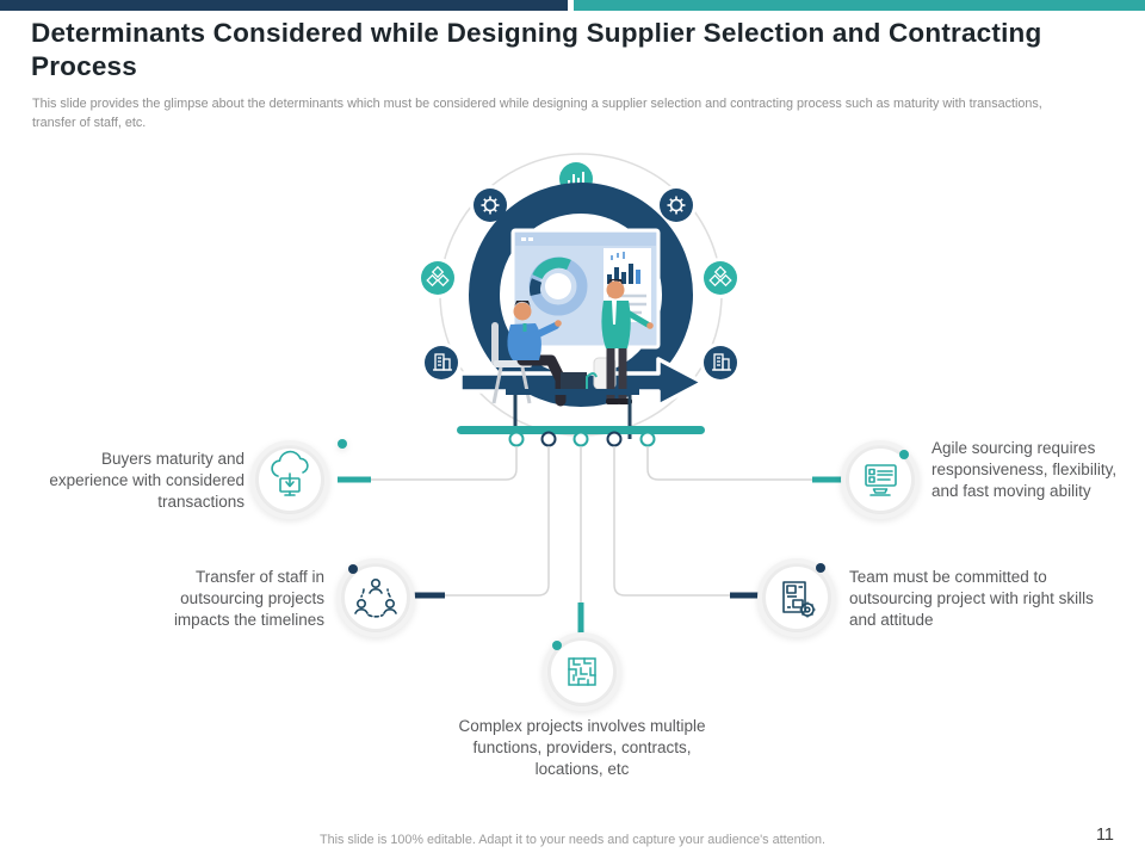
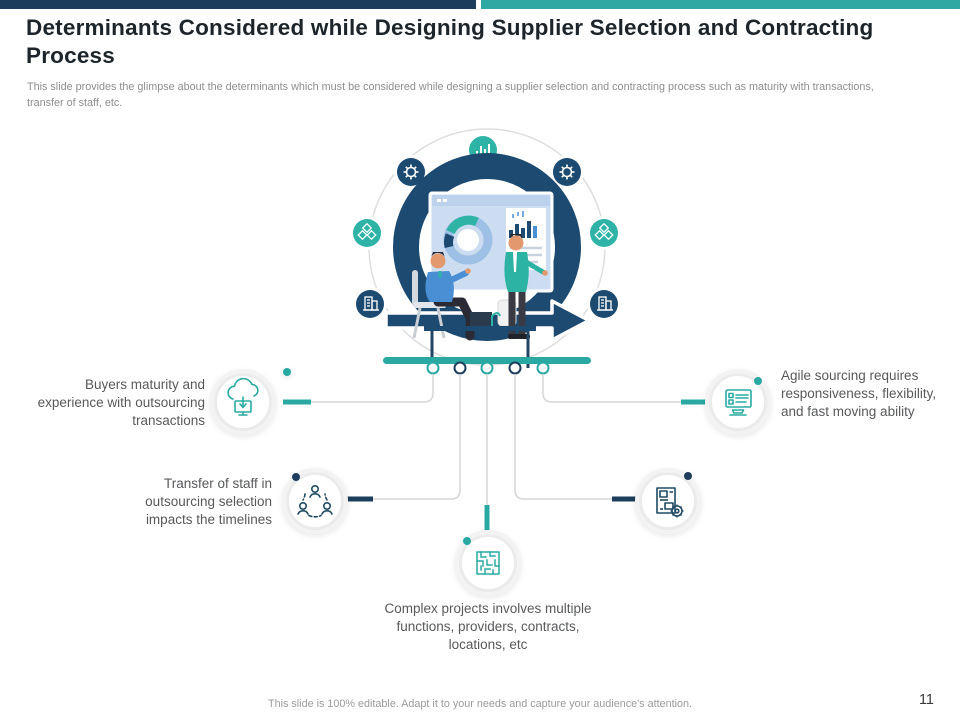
  Determinants Considered while Designing Supplier Selection and Contracting Process
  This slide provides the glimpse about the determinants which must be considered while designing a supplier selection and contracting process such as maturity with transactions, transfer of staff, etc.
- Buyers maturity and experience with considered transactions
+ Buyers maturity and experience with outsourcing transactions
- Transfer of staff in outsourcing projects impacts the timelines
+ Transfer of staff in outsourcing selection impacts the timelines
  Agile sourcing requires responsiveness, flexibility, and fast moving ability
- Team must be committed to outsourcing project with right skills and attitude
  Complex projects involves multiple functions, providers, contracts, locations, etc
  This slide is 100% editable. Adapt it to your needs and capture your audience's attention.
  11
